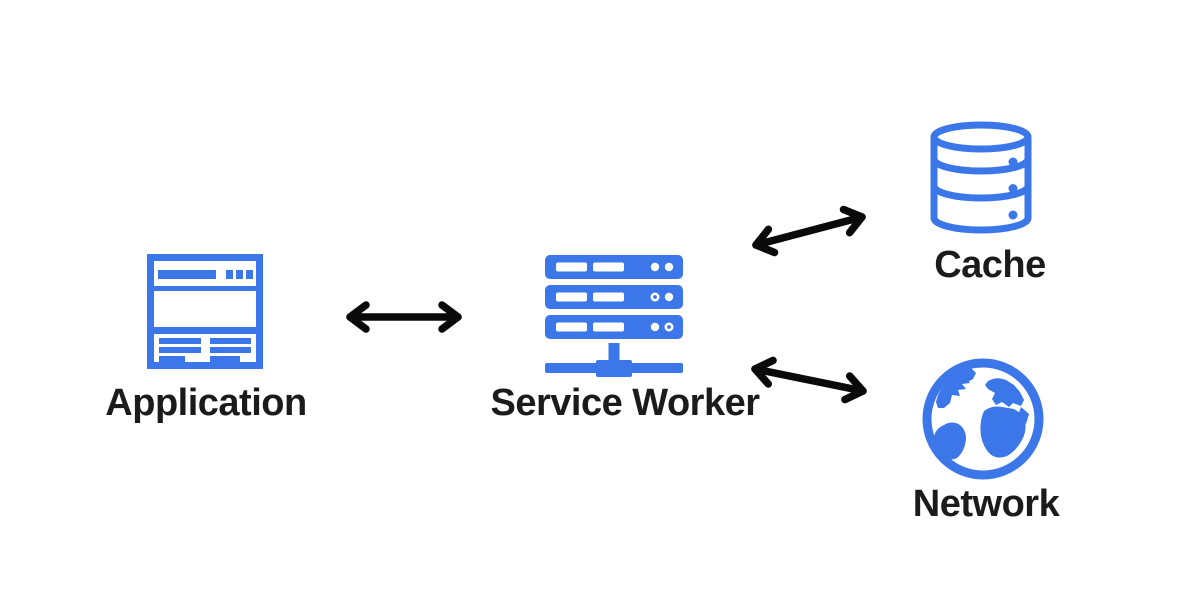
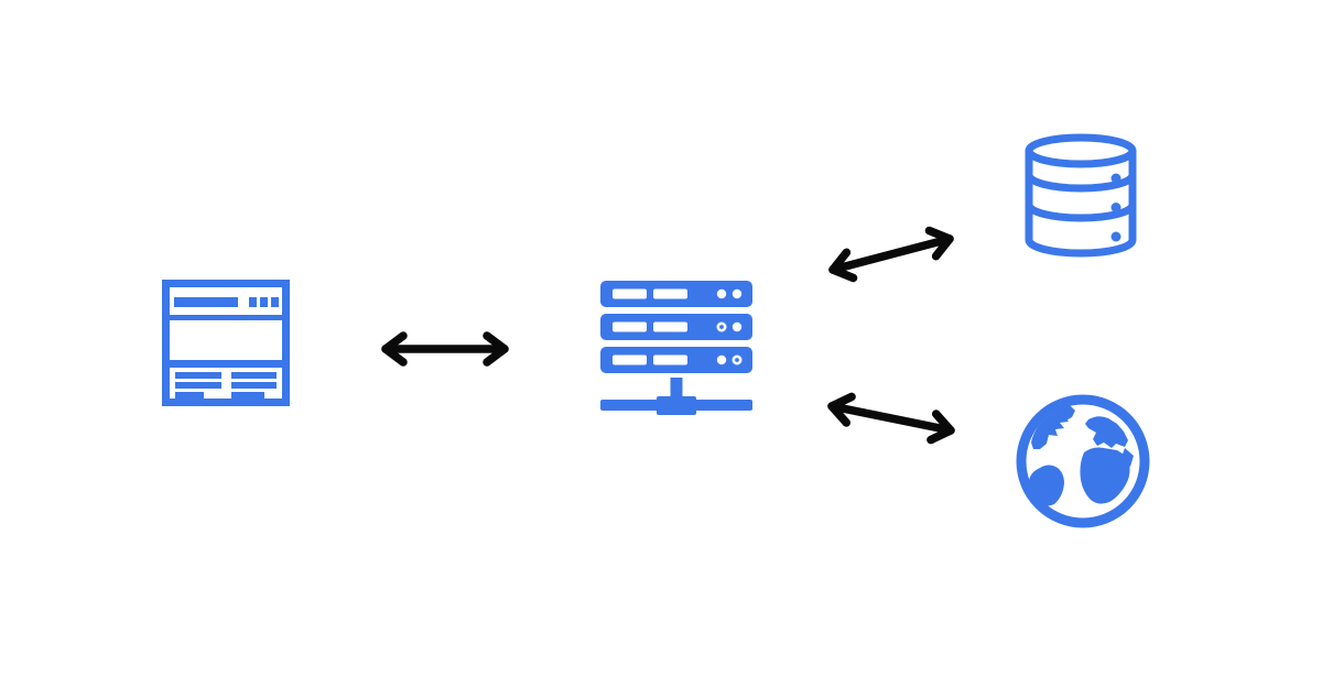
- Application
- Service Worker
- Cache
- Network
